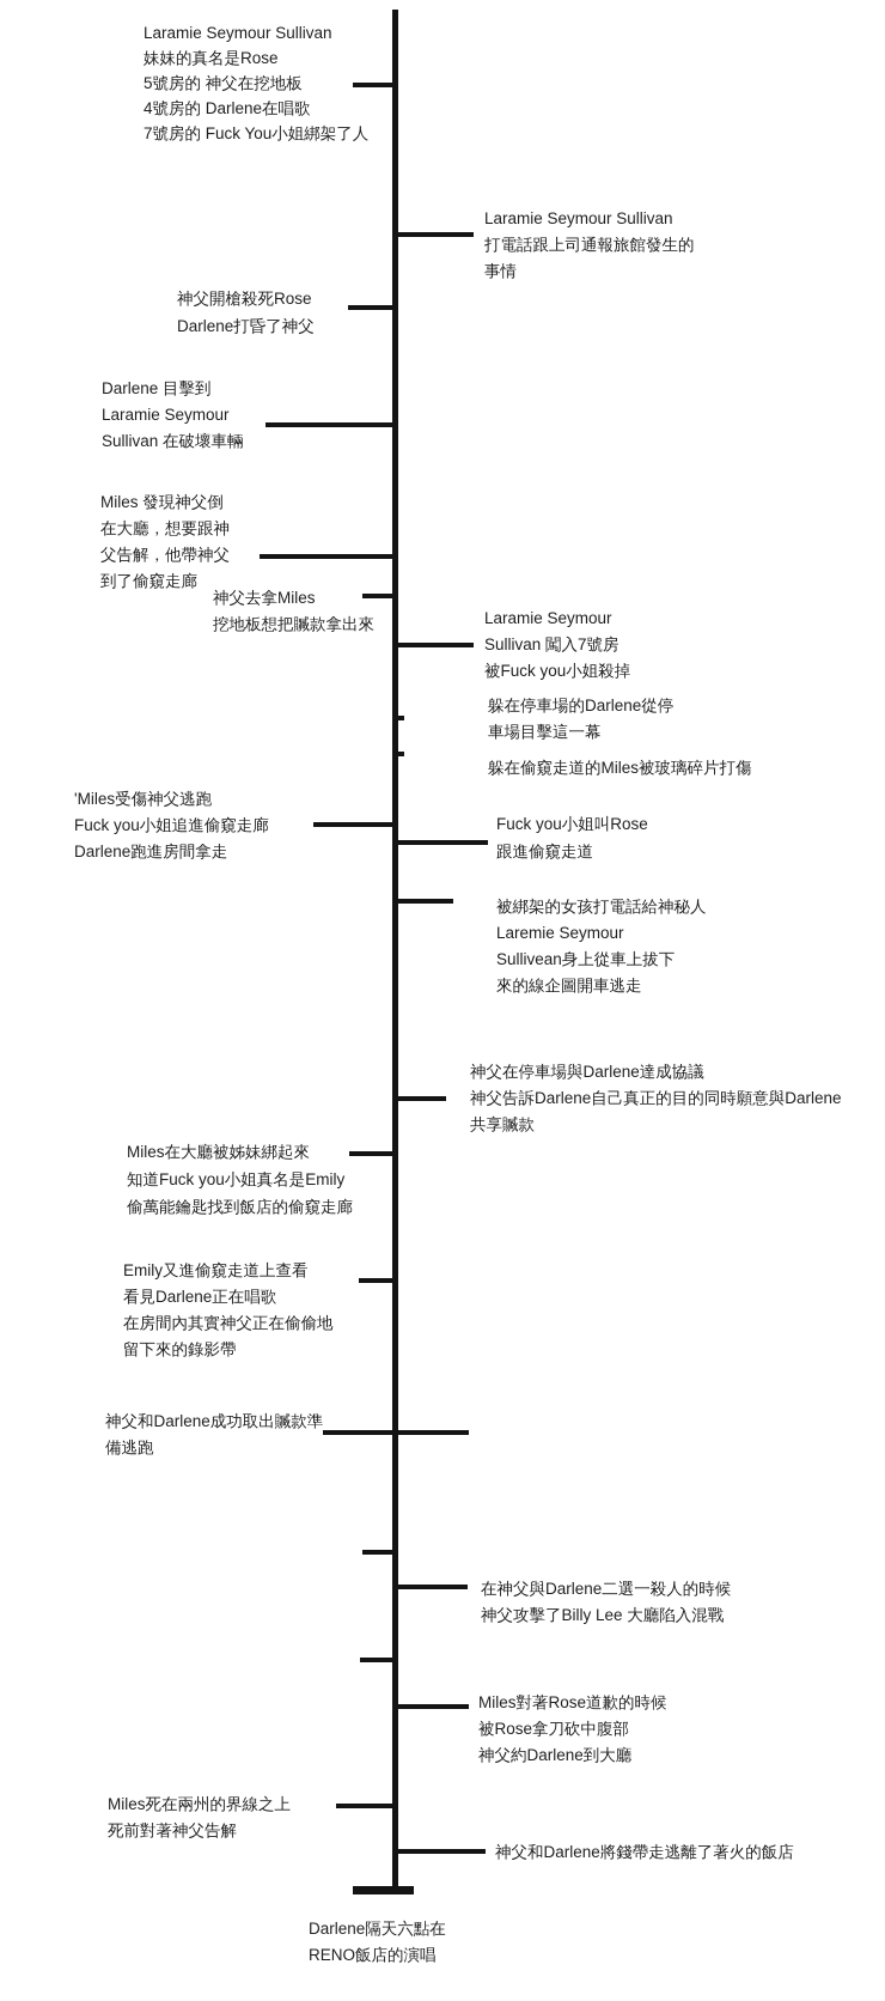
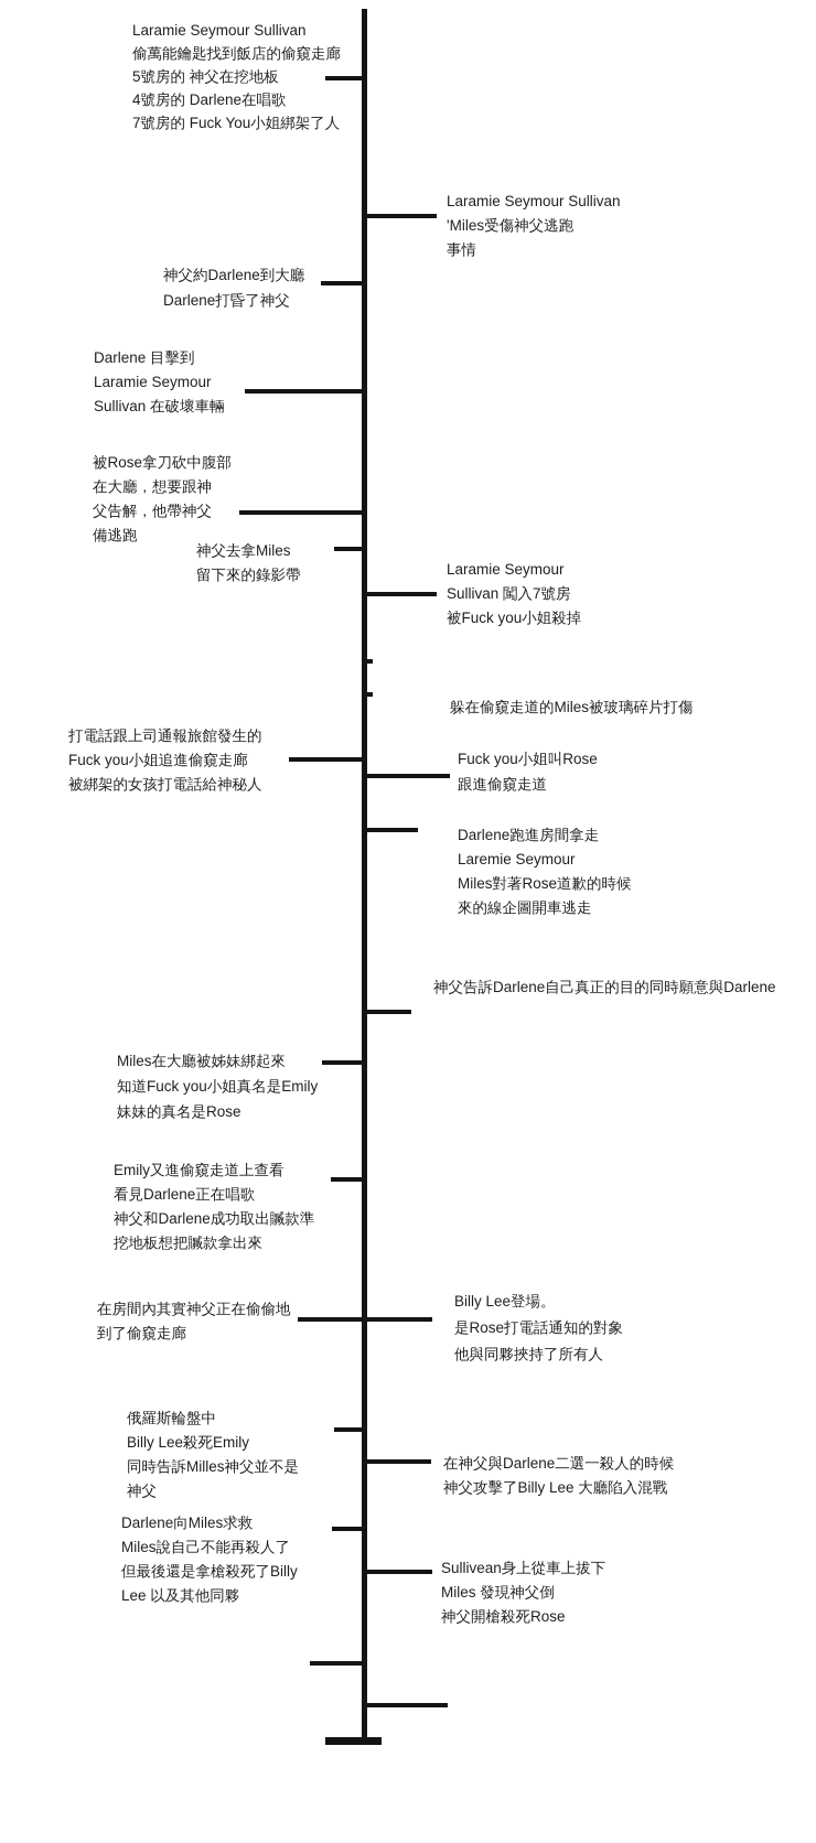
  Laramie Seymour Sullivan
- 妹妹的真名是Rose
+ 偷萬能鑰匙找到飯店的偷窺走廊
  5號房的 神父在挖地板
  4號房的 Darlene在唱歌
  7號房的 Fuck You小姐綁架了人
  Laramie Seymour Sullivan
- 打電話跟上司通報旅館發生的
+ 'Miles受傷神父逃跑
  事情
- 神父開槍殺死Rose
+ 神父約Darlene到大廳
  Darlene打昏了神父
  Darlene 目擊到
  Laramie Seymour
  Sullivan 在破壞車輛
- Miles 發現神父倒
+ 被Rose拿刀砍中腹部
  在大廳，想要跟神
  父告解，他帶神父
- 到了偷窺走廊
+ 備逃跑
  神父去拿Miles
- 挖地板想把贓款拿出來
+ 留下來的錄影帶
  Laramie Seymour
  Sullivan 闖入7號房
  被Fuck you小姐殺掉
- 躲在停車場的Darlene從停
- 車場目擊這一幕
  躲在偷窺走道的Miles被玻璃碎片打傷
- 'Miles受傷神父逃跑
+ 打電話跟上司通報旅館發生的
  Fuck you小姐追進偷窺走廊
- Darlene跑進房間拿走
+ 被綁架的女孩打電話給神秘人
  Fuck you小姐叫Rose
  跟進偷窺走道
- 被綁架的女孩打電話給神秘人
+ Darlene跑進房間拿走
  Laremie Seymour
- Sullivean身上從車上拔下
+ Miles對著Rose道歉的時候
  來的線企圖開車逃走
- 神父在停車場與Darlene達成協議
  神父告訴Darlene自己真正的目的同時願意與Darlene
- 共享贓款
  Miles在大廳被姊妹綁起來
  知道Fuck you小姐真名是Emily
- 偷萬能鑰匙找到飯店的偷窺走廊
+ 妹妹的真名是Rose
  Emily又進偷窺走道上查看
  看見Darlene正在唱歌
- 在房間內其實神父正在偷偷地
+ 神父和Darlene成功取出贓款準
- 留下來的錄影帶
+ 挖地板想把贓款拿出來
- 神父和Darlene成功取出贓款準
+ 在房間內其實神父正在偷偷地
- 備逃跑
+ 到了偷窺走廊
+ Billy Lee登場。
+ 是Rose打電話通知的對象
+ 他與同夥挾持了所有人
+ 俄羅斯輪盤中
+ Billy Lee殺死Emily
+ 同時告訴Milles神父並不是
+ 神父
  在神父與Darlene二選一殺人的時候
  神父攻擊了Billy Lee 大廳陷入混戰
+ Darlene向Miles求救
+ Miles說自己不能再殺人了
+ 但最後還是拿槍殺死了Billy
+ Lee 以及其他同夥
- Miles對著Rose道歉的時候
+ Sullivean身上從車上拔下
- 被Rose拿刀砍中腹部
+ Miles 發現神父倒
- 神父約Darlene到大廳
+ 神父開槍殺死Rose
- Miles死在兩州的界線之上
- 死前對著神父告解
- 神父和Darlene將錢帶走逃離了著火的飯店
- Darlene隔天六點在
- RENO飯店的演唱
